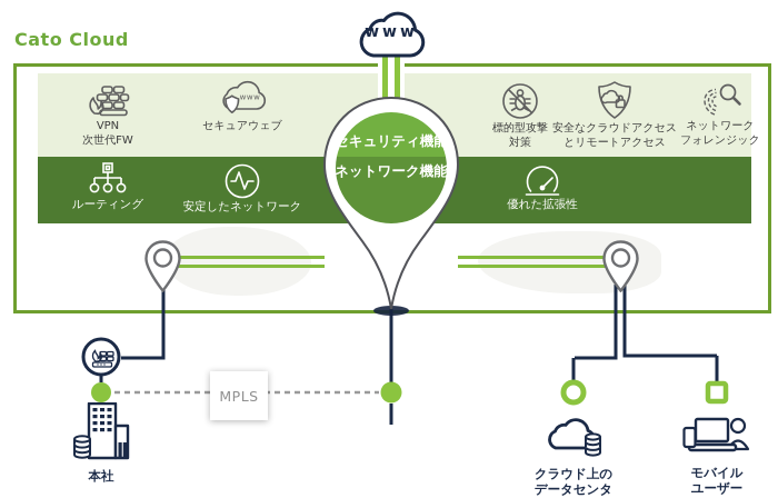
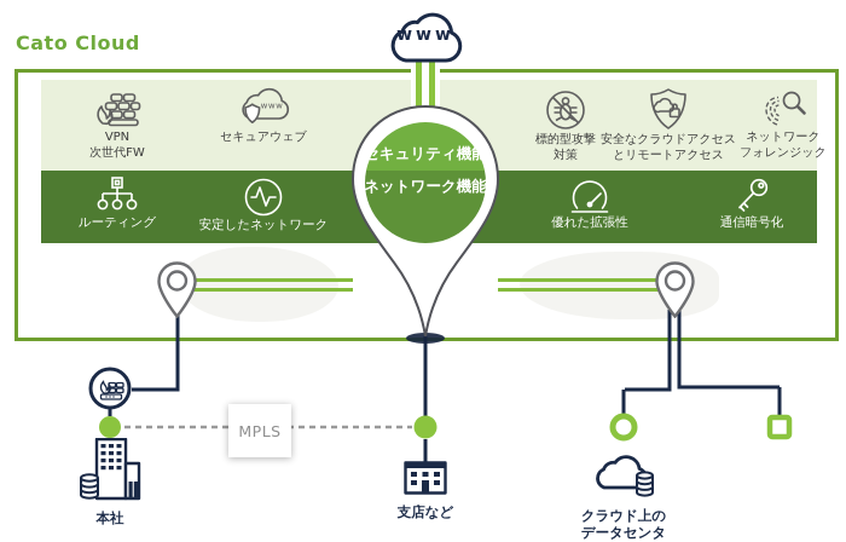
  Cato Cloud
  VPN
  次世代FW
  www
  セキュアウェブ
  標的型攻撃
  対策
  安全なクラウドアクセス
  とリモートアクセス
  ネットワーク
  フォレンジック
  ルーティング
  安定したネットワーク
  優れた拡張性
+ 通信暗号化
  セキュリティ機能
  ネットワーク機能
  www
  MPLS
  本社
+ 支店など
  クラウド上の
  データセンタ
- モバイル
- ユーザー
